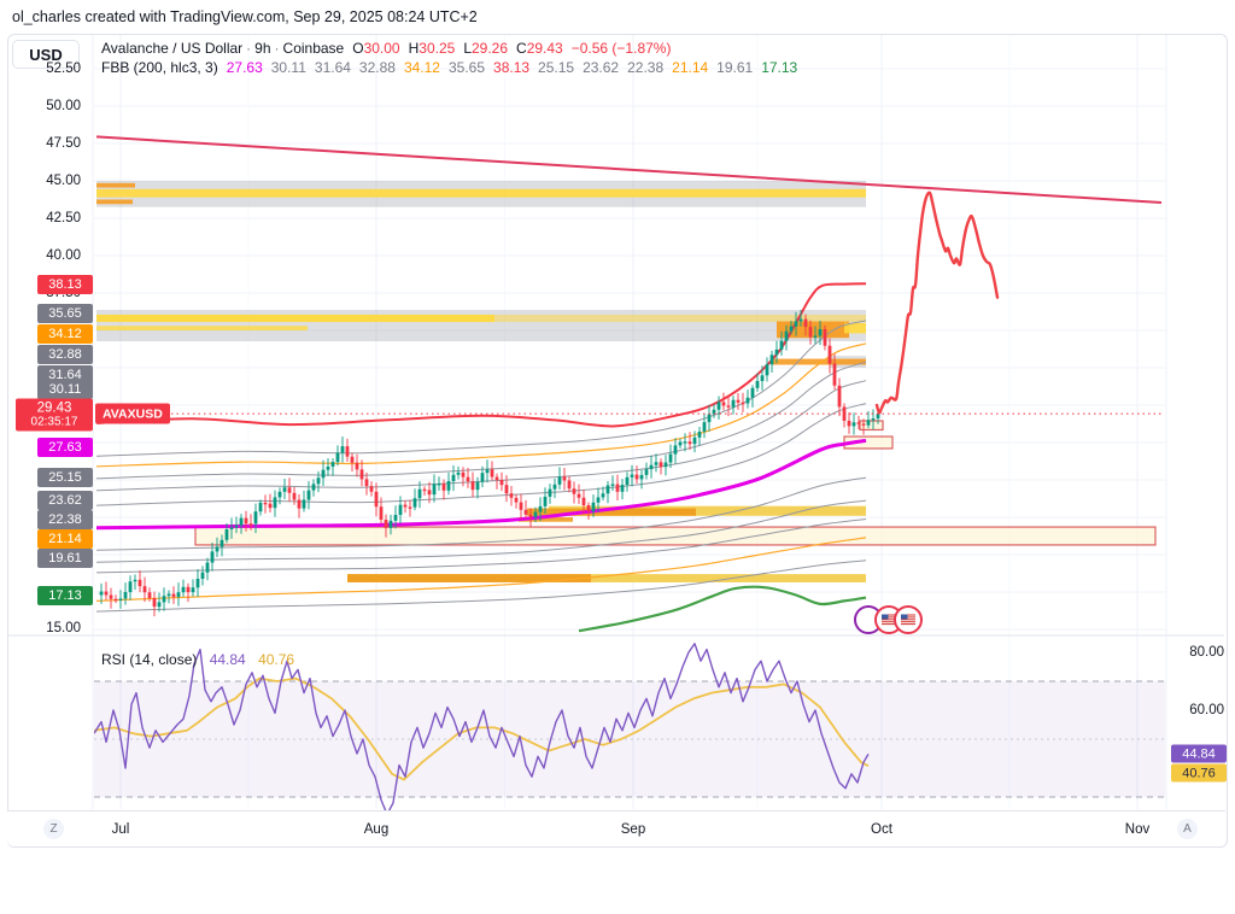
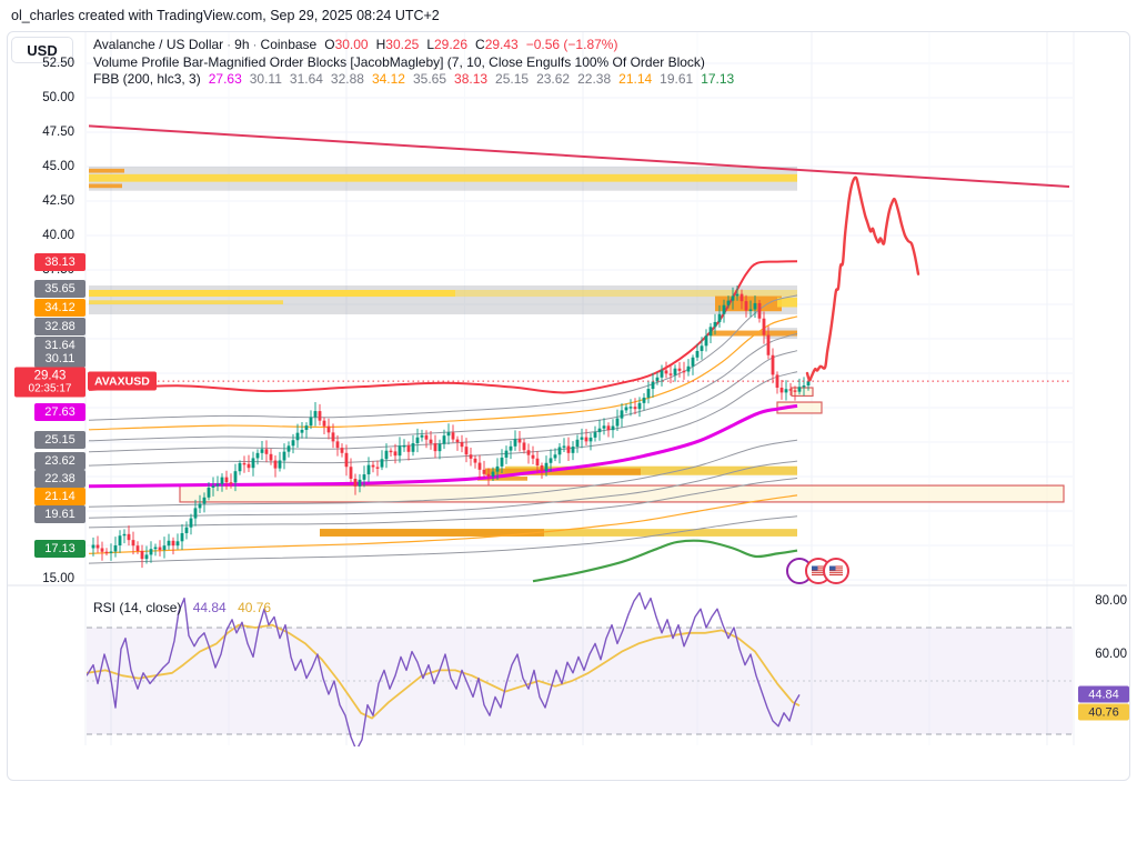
  ol_charles created with TradingView.com, Sep 29, 2025 08:24 UTC+2
  USD
  Avalanche / US Dollar · 9h · Coinbase O30.00 H30.25 L29.26 C29.43 −0.56 (−1.87%)
+ Volume Profile Bar-Magnified Order Blocks [JacobMagleby] (7, 10, Close Engulfs 100% Of Order Block)
  FBB (200, hlc3, 3) 27.63 30.11 31.64 32.88 34.12 35.65 38.13 25.15 23.62 22.38 21.14 19.61 17.13
  52.50
  50.00
  47.50
  45.00
  42.50
  40.00
  15.00
  38.13
  35.65
  34.12
  32.88
  31.64
  30.11
  27.63
  25.15
  23.62
  22.38
  21.14
  19.61
  17.13
  29.43
  02:35:17
  AVAXUSD
  80.00
  60.00
  44.84
  40.76
  RSI (14, close) 44.84 40.76
- Jul
- Aug
- Sep
- Oct
- Nov
- Z
- A
